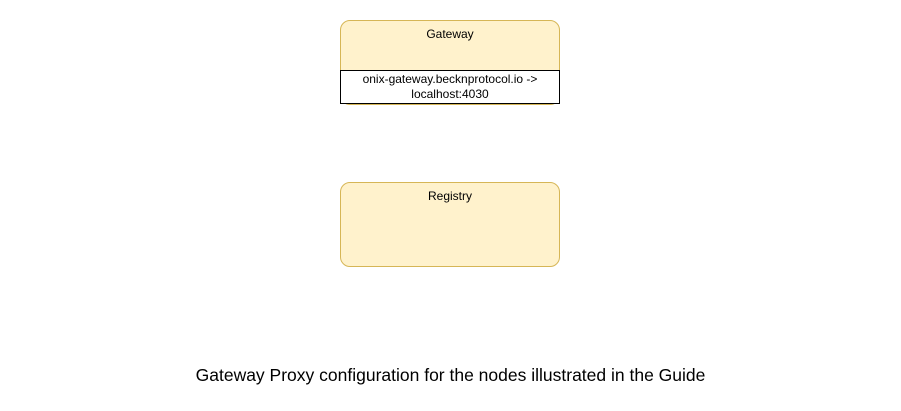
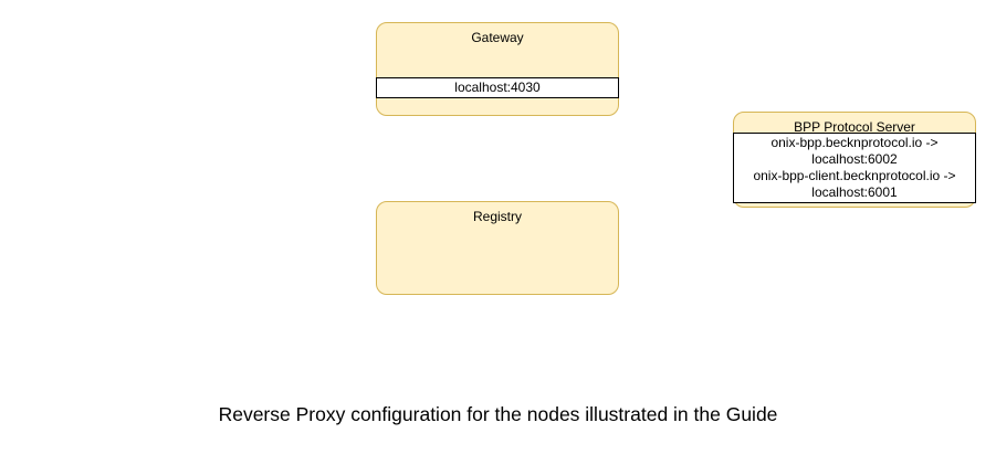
  Gateway
- onix-gateway.becknprotocol.io ->
  localhost:4030
+ BPP Protocol Server
+ onix-bpp.becknprotocol.io ->
+ localhost:6002
+ onix-bpp-client.becknprotocol.io ->
+ localhost:6001
  Registry
- Gateway Proxy configuration for the nodes illustrated in the Guide
+ Reverse Proxy configuration for the nodes illustrated in the Guide
